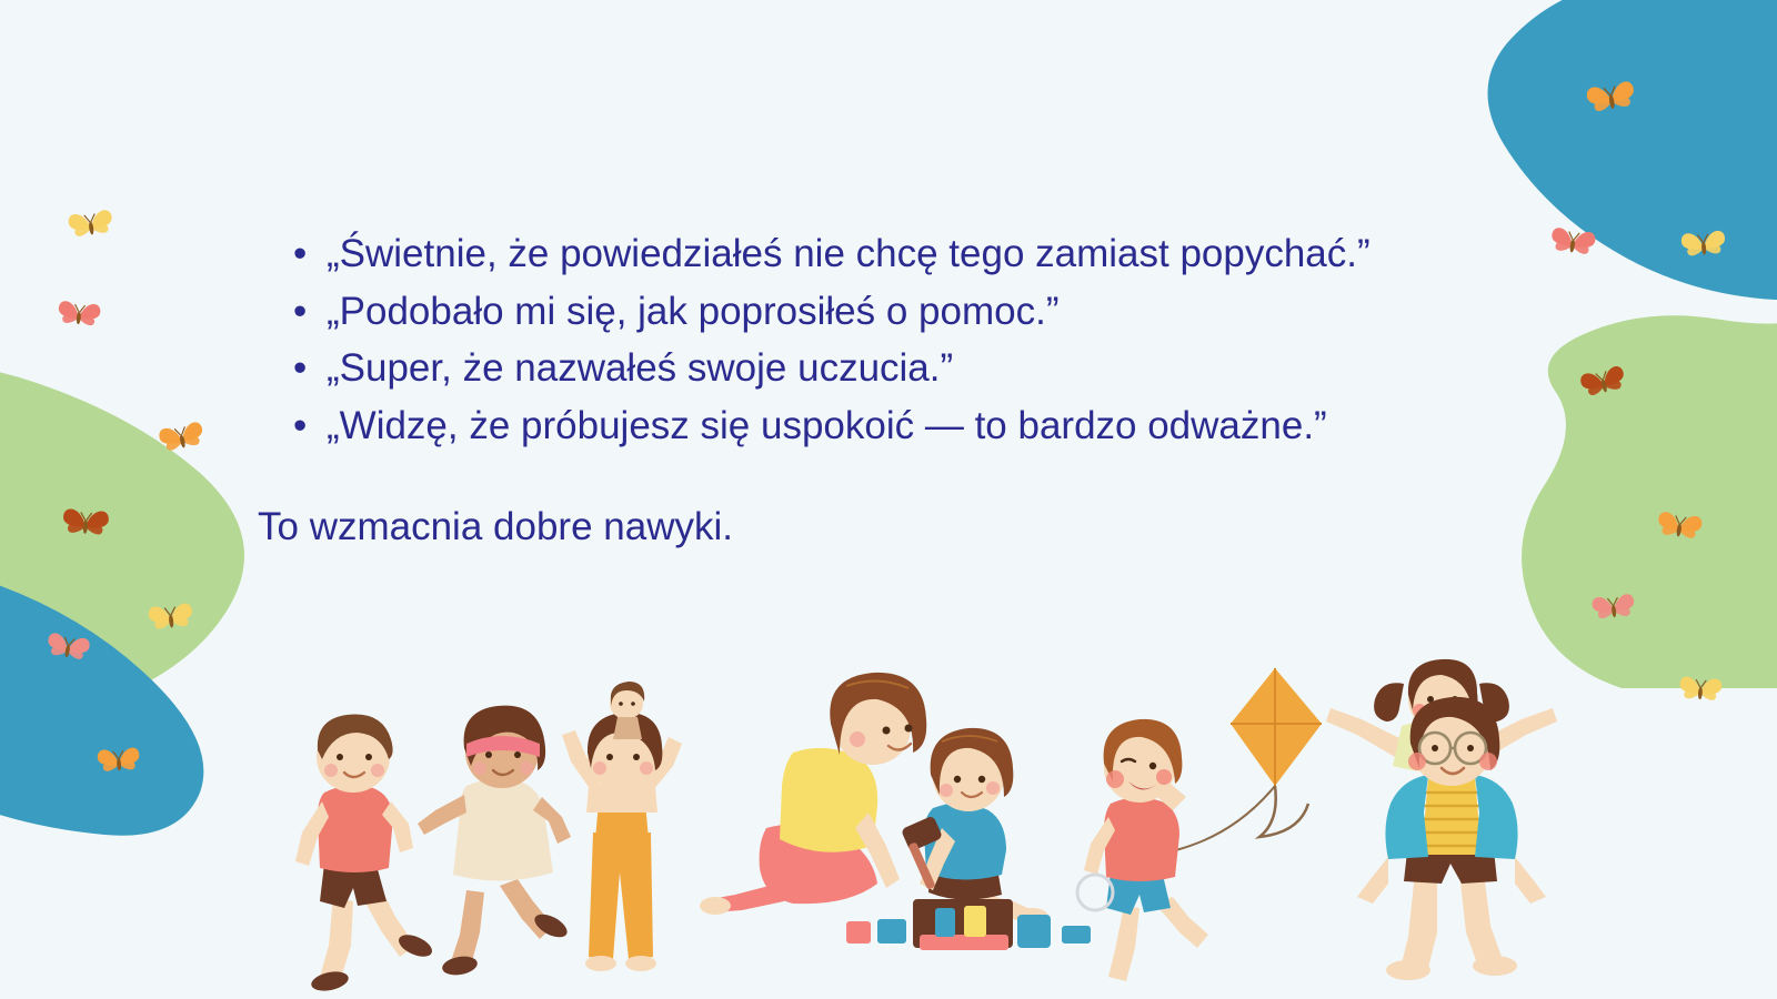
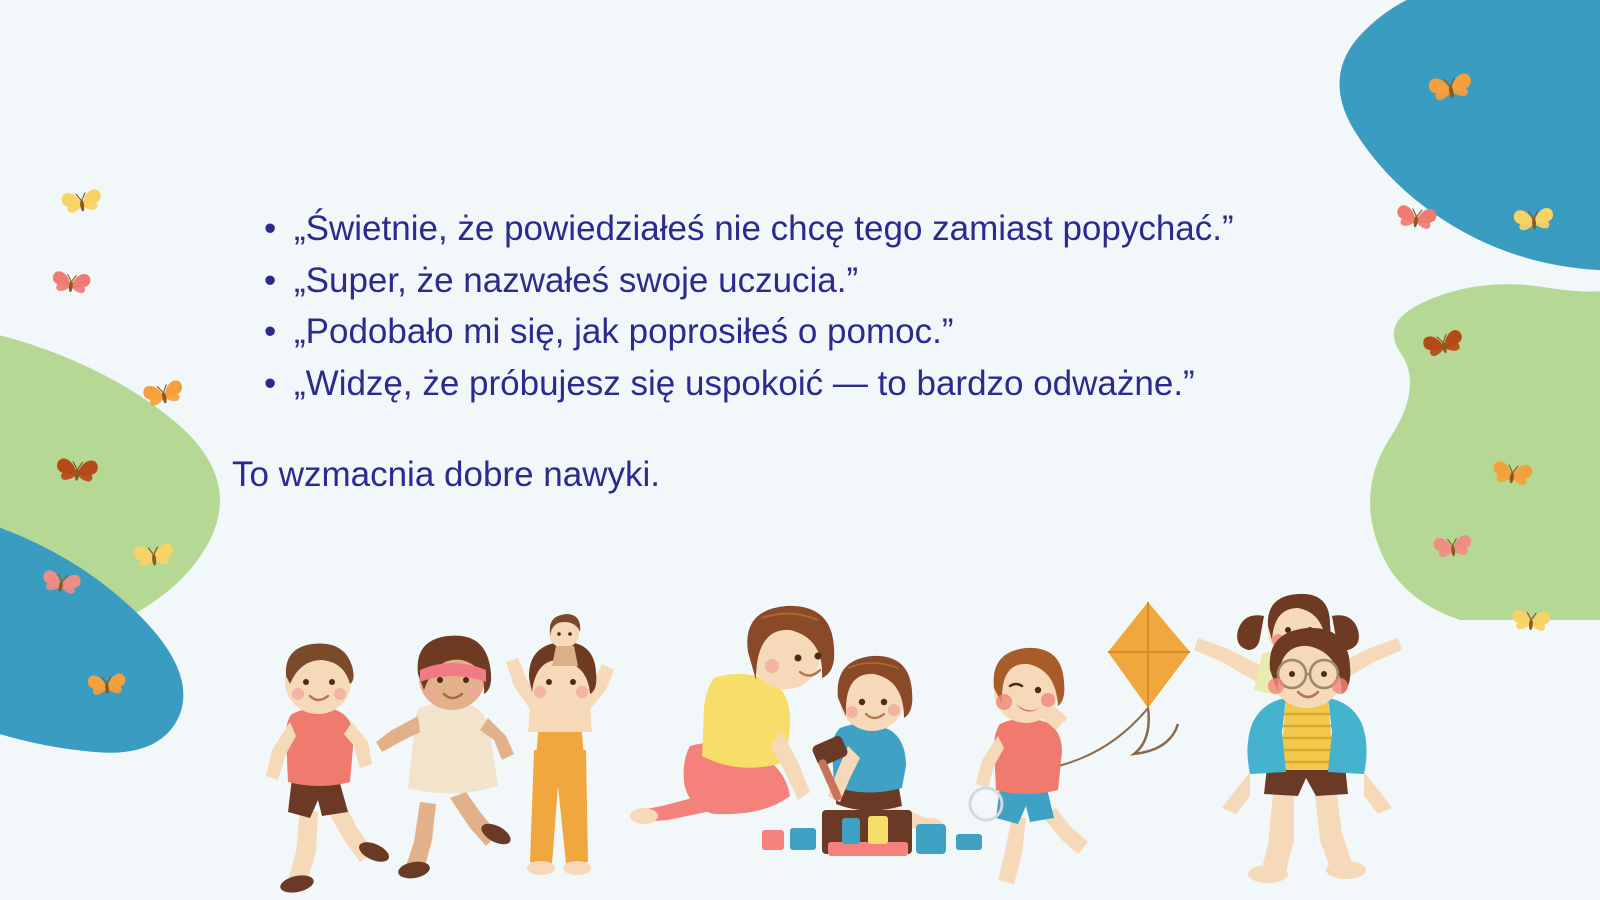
  •
  „Świetnie, że powiedziałeś nie chcę tego zamiast popychać.”
  •
- „Podobało mi się, jak poprosiłeś o pomoc.”
+ „Super, że nazwałeś swoje uczucia.”
  •
- „Super, że nazwałeś swoje uczucia.”
+ „Podobało mi się, jak poprosiłeś o pomoc.”
  •
  „Widzę, że próbujesz się uspokoić — to bardzo odważne.”
  To wzmacnia dobre nawyki.
